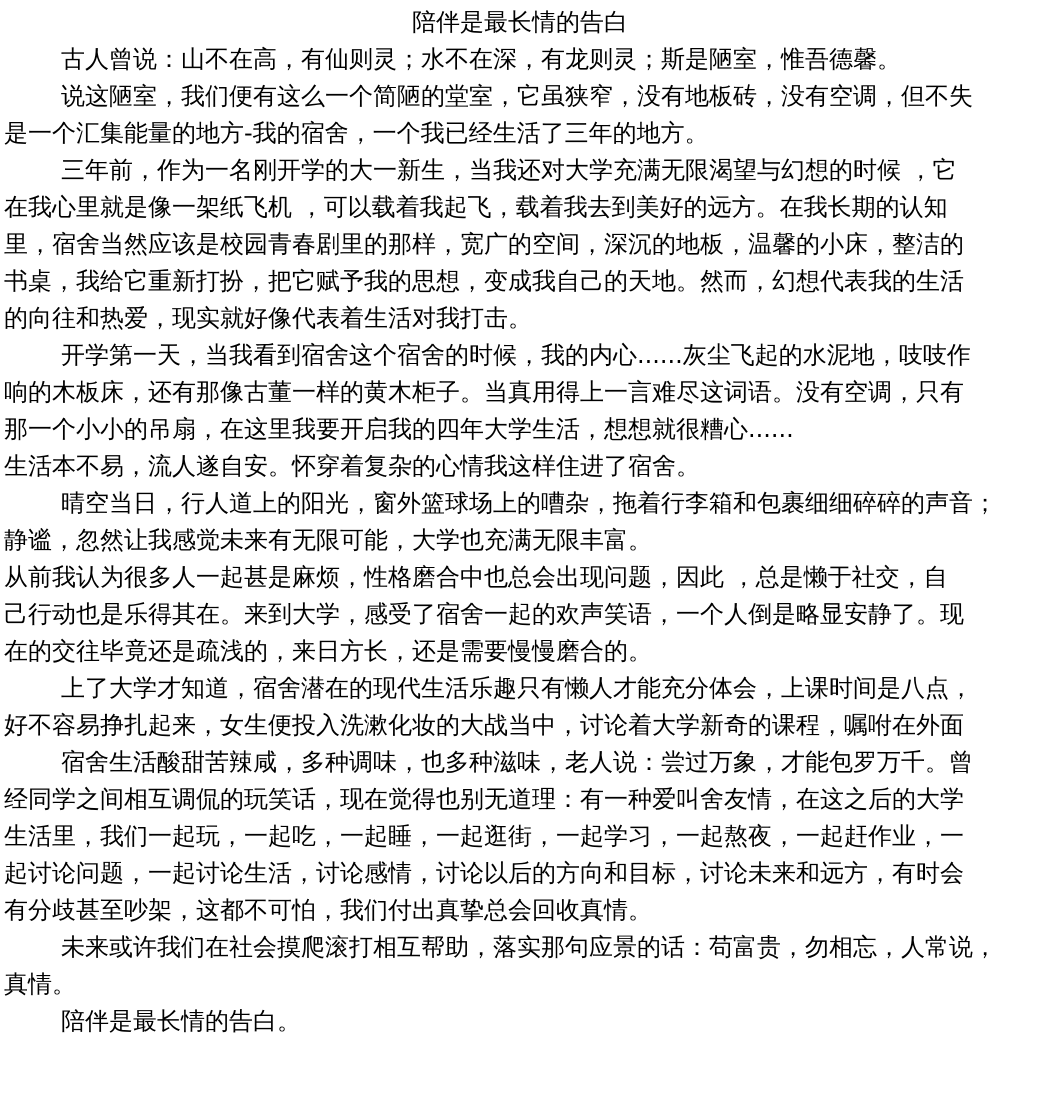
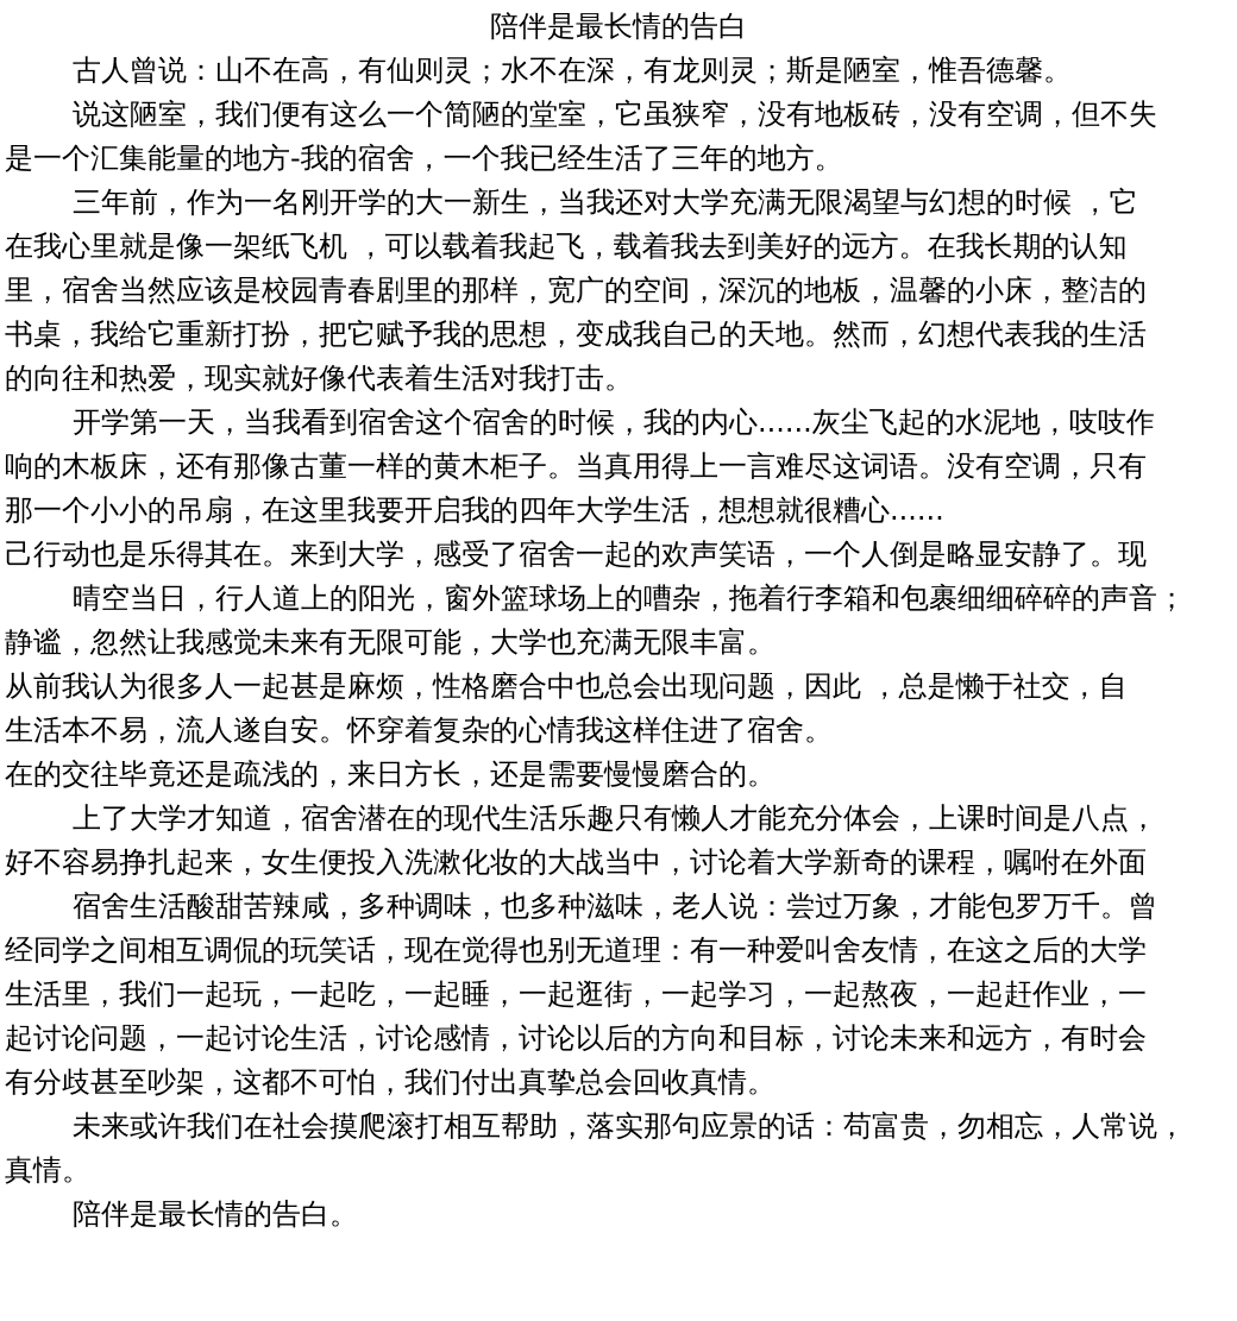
  陪伴是最长情的告白
  古人曾说：山不在高，有仙则灵；水不在深，有龙则灵；斯是陋室，惟吾德馨。
  说这陋室，我们便有这么一个简陋的堂室，它虽狭窄，没有地板砖，没有空调，但不失
  是一个汇集能量的地方-我的宿舍，一个我已经生活了三年的地方。
  三年前，作为一名刚开学的大一新生，当我还对大学充满无限渴望与幻想的时候 ，它
  在我心里就是像一架纸飞机 ，可以载着我起飞，载着我去到美好的远方。在我长期的认知
  里，宿舍当然应该是校园青春剧里的那样，宽广的空间，深沉的地板，温馨的小床，整洁的
  书桌，我给它重新打扮，把它赋予我的思想，变成我自己的天地。然而，幻想代表我的生活
  的向往和热爱，现实就好像代表着生活对我打击。
  开学第一天，当我看到宿舍这个宿舍的时候，我的内心......灰尘飞起的水泥地，吱吱作
  响的木板床，还有那像古董一样的黄木柜子。当真用得上一言难尽这词语。没有空调，只有
  那一个小小的吊扇，在这里我要开启我的四年大学生活，想想就很糟心......
- 生活本不易，流人遂自安。怀穿着复杂的心情我这样住进了宿舍。
+ 己行动也是乐得其在。来到大学，感受了宿舍一起的欢声笑语，一个人倒是略显安静了。现
  晴空当日，行人道上的阳光，窗外篮球场上的嘈杂，拖着行李箱和包裹细细碎碎的声音；
  静谧，忽然让我感觉未来有无限可能，大学也充满无限丰富。
  从前我认为很多人一起甚是麻烦，性格磨合中也总会出现问题，因此 ，总是懒于社交，自
- 己行动也是乐得其在。来到大学，感受了宿舍一起的欢声笑语，一个人倒是略显安静了。现
+ 生活本不易，流人遂自安。怀穿着复杂的心情我这样住进了宿舍。
  在的交往毕竟还是疏浅的，来日方长，还是需要慢慢磨合的。
  上了大学才知道，宿舍潜在的现代生活乐趣只有懒人才能充分体会，上课时间是八点，
  好不容易挣扎起来，女生便投入洗漱化妆的大战当中，讨论着大学新奇的课程，嘱咐在外面
  宿舍生活酸甜苦辣咸，多种调味，也多种滋味，老人说：尝过万象，才能包罗万千。曾
  经同学之间相互调侃的玩笑话，现在觉得也别无道理：有一种爱叫舍友情，在这之后的大学
  生活里，我们一起玩，一起吃，一起睡，一起逛街，一起学习，一起熬夜，一起赶作业，一
  起讨论问题，一起讨论生活，讨论感情，讨论以后的方向和目标，讨论未来和远方，有时会
  有分歧甚至吵架，这都不可怕，我们付出真挚总会回收真情。
  未来或许我们在社会摸爬滚打相互帮助，落实那句应景的话：苟富贵，勿相忘，人常说，
  真情。
  陪伴是最长情的告白。
